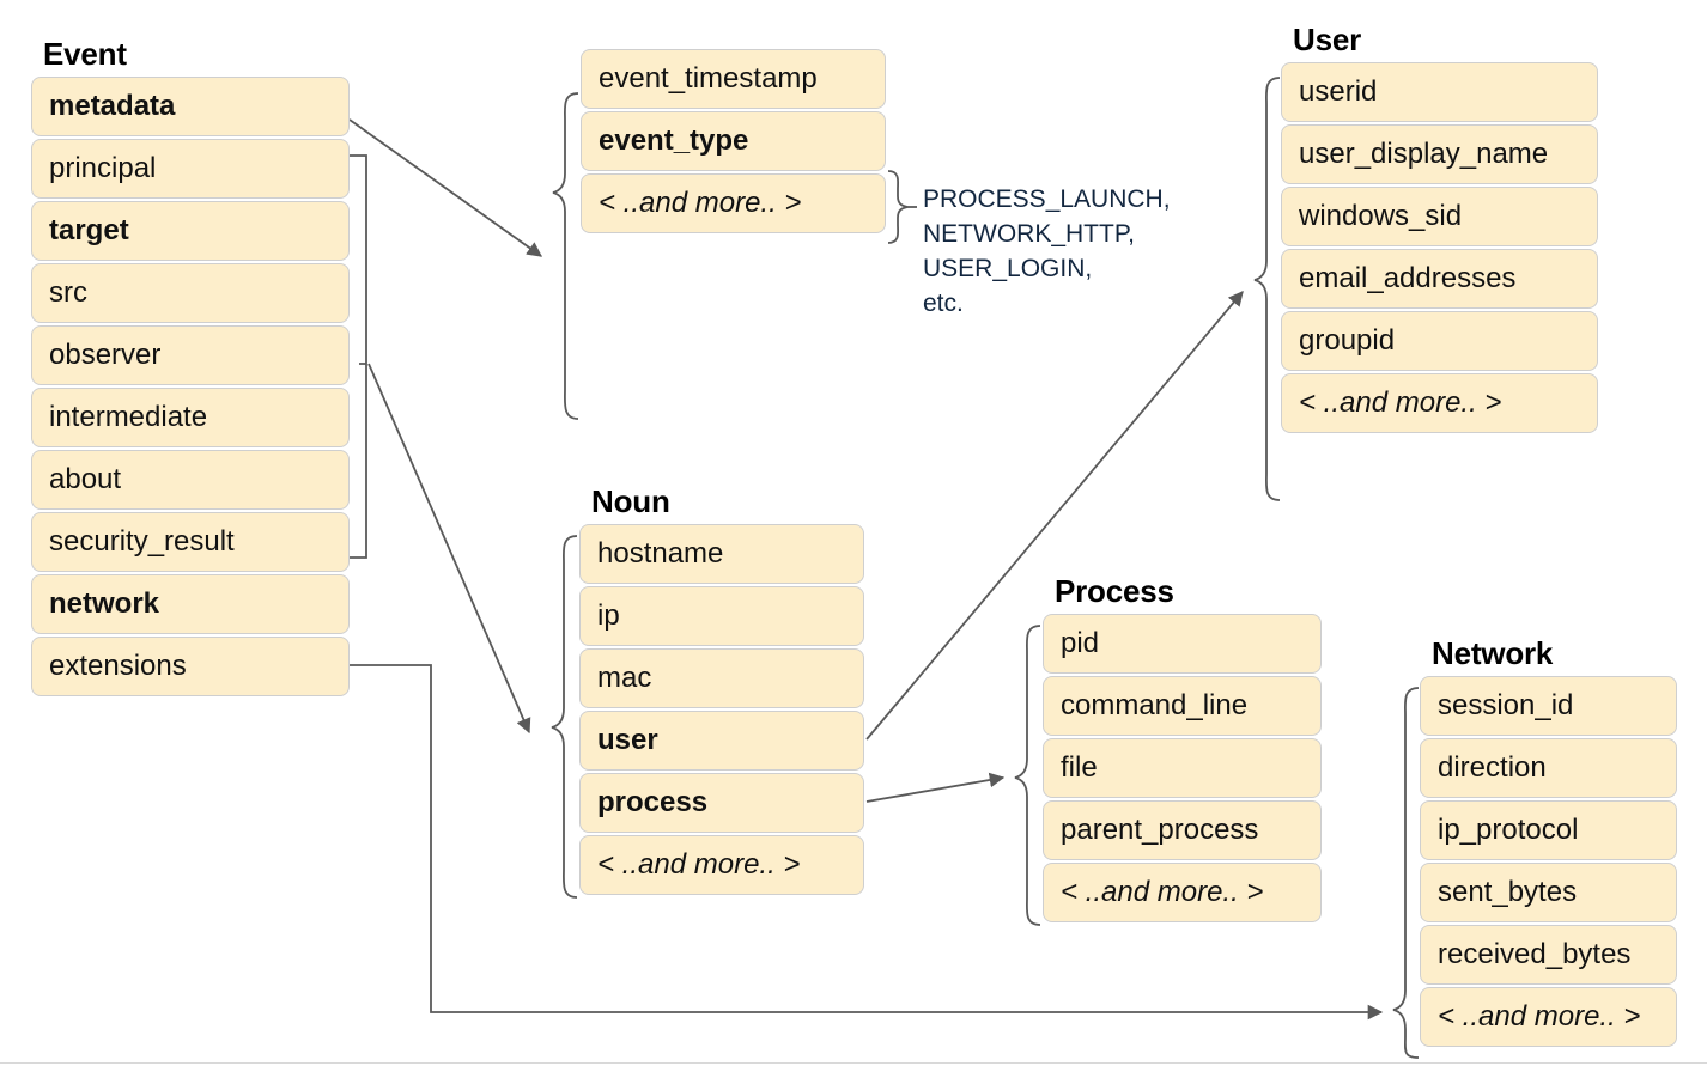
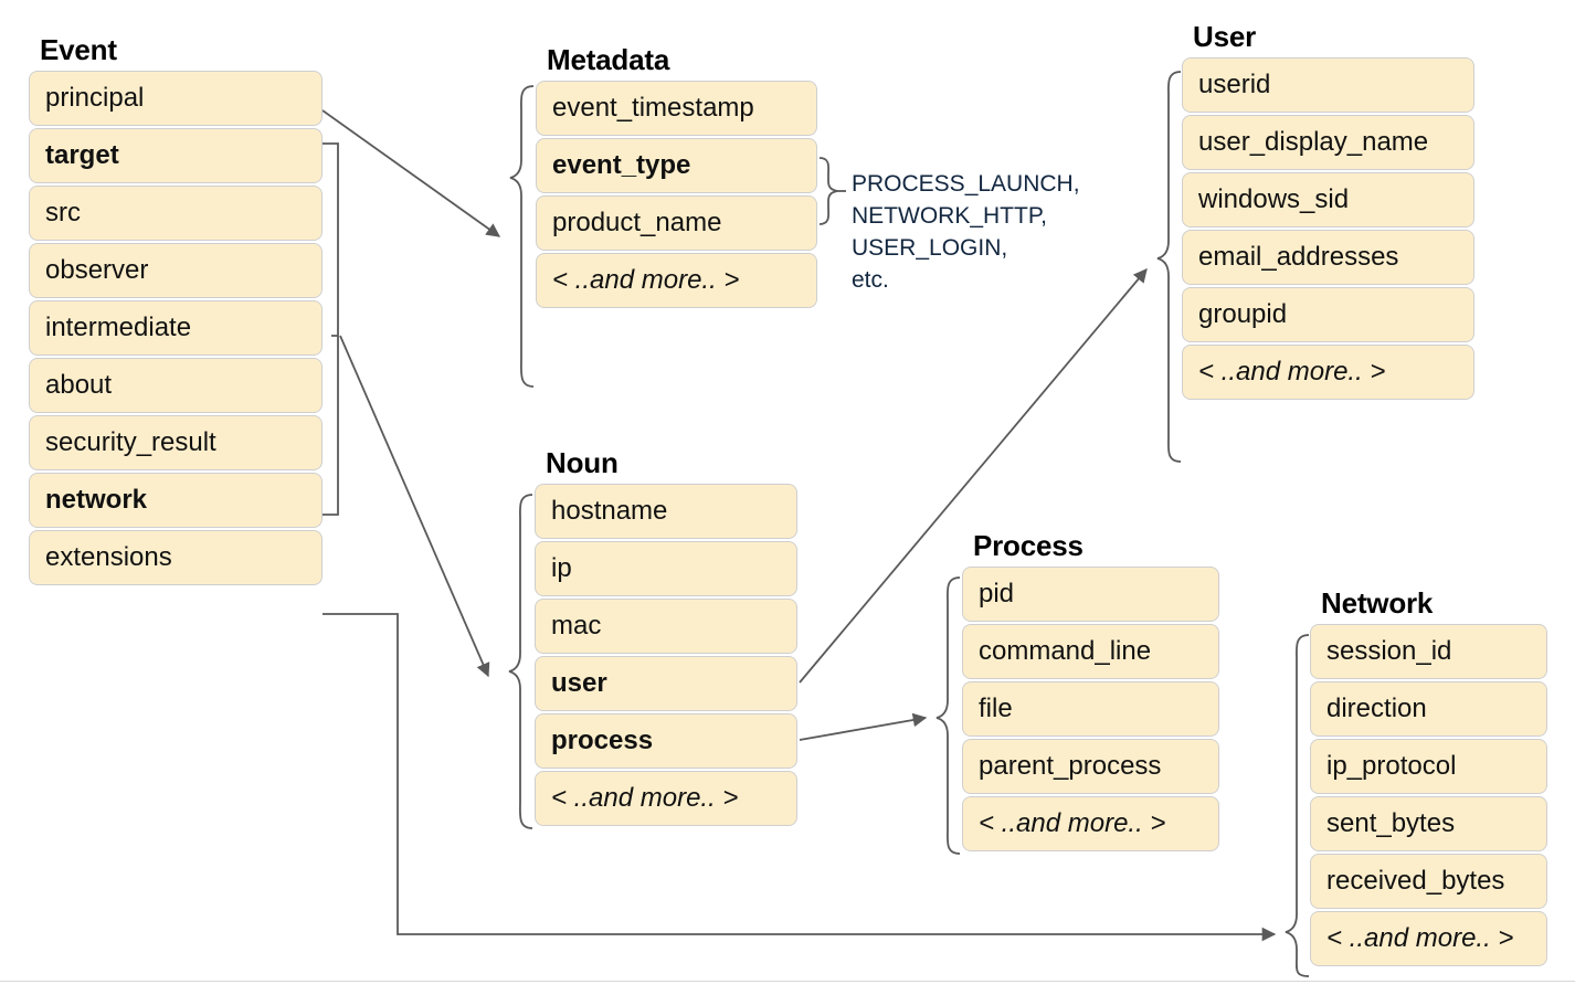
  Event
- metadata
  principal
  target
  src
  observer
  intermediate
  about
  security_result
  network
  extensions
+ Metadata
  event_timestamp
  event_type
+ product_name
  < ..and more.. >
  PROCESS_LAUNCH,
  NETWORK_HTTP,
  USER_LOGIN,
  etc.
  User
  userid
  user_display_name
  windows_sid
  email_addresses
  groupid
  < ..and more.. >
  Noun
  hostname
  ip
  mac
  user
  process
  < ..and more.. >
  Process
  pid
  command_line
  file
  parent_process
  < ..and more.. >
  Network
  session_id
  direction
  ip_protocol
  sent_bytes
  received_bytes
  < ..and more.. >
